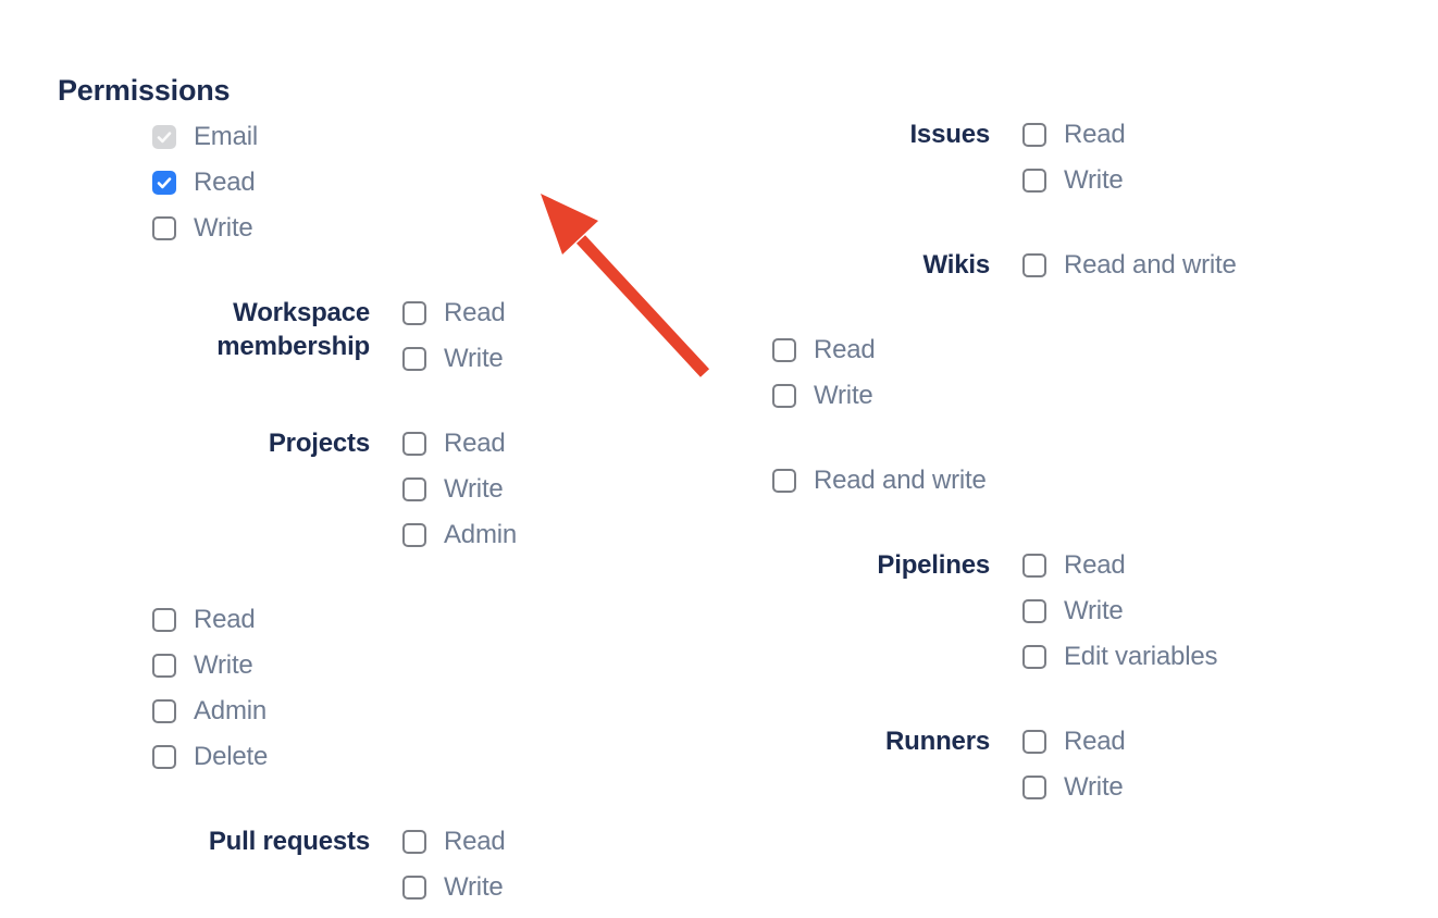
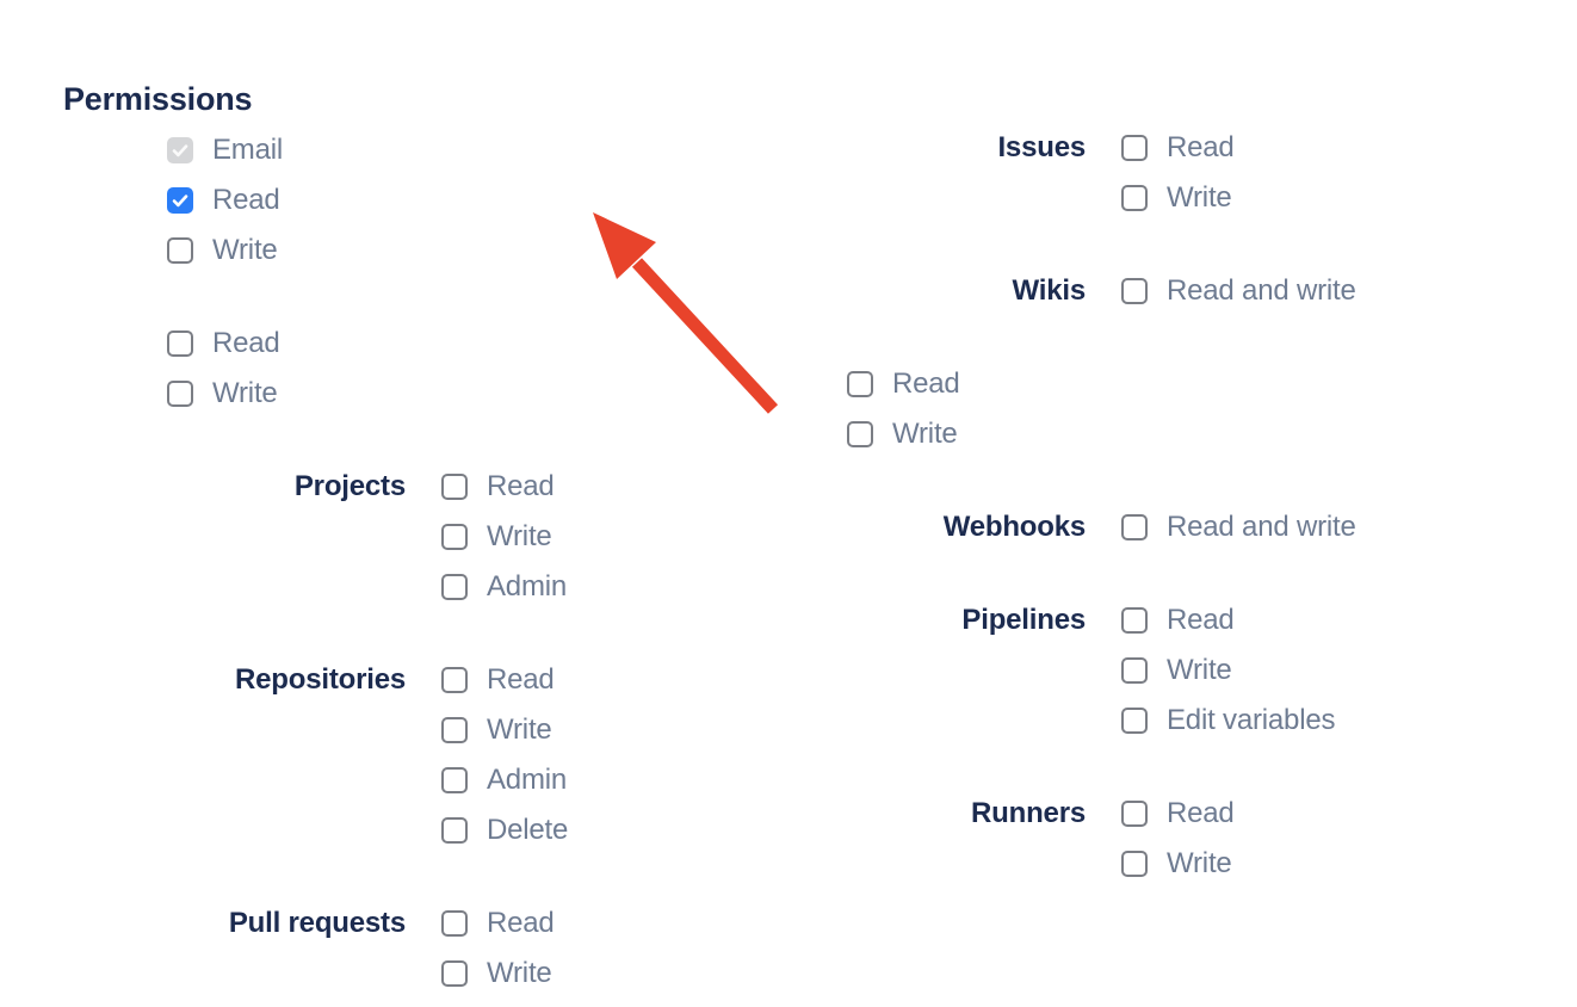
  Permissions
  Email
  Read
  Write
- Workspace membership
  Read
  Write
  Projects
  Read
  Write
  Admin
+ Repositories
  Read
  Write
  Admin
  Delete
  Pull requests
  Read
  Write
  Issues
  Read
  Write
  Wikis
  Read and write
  Read
  Write
+ Webhooks
  Read and write
  Pipelines
  Read
  Write
  Edit variables
  Runners
  Read
  Write
